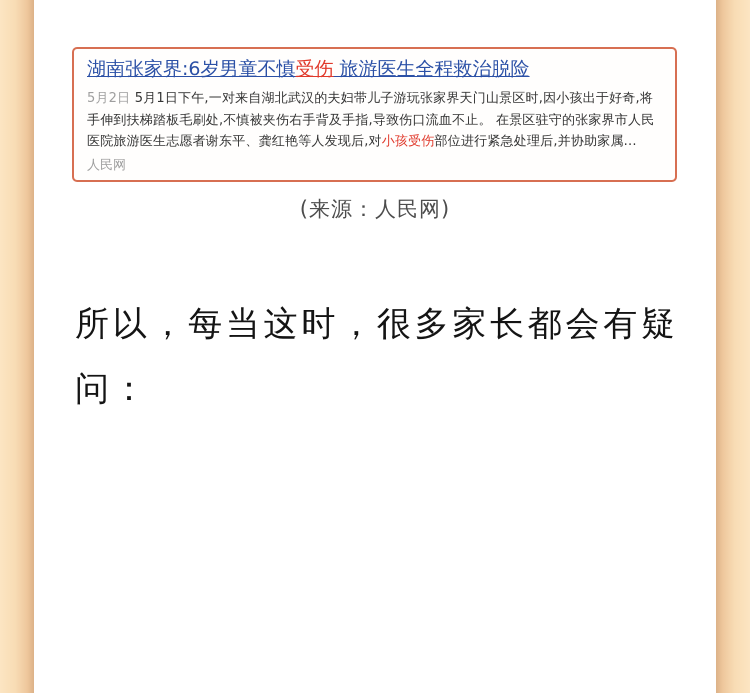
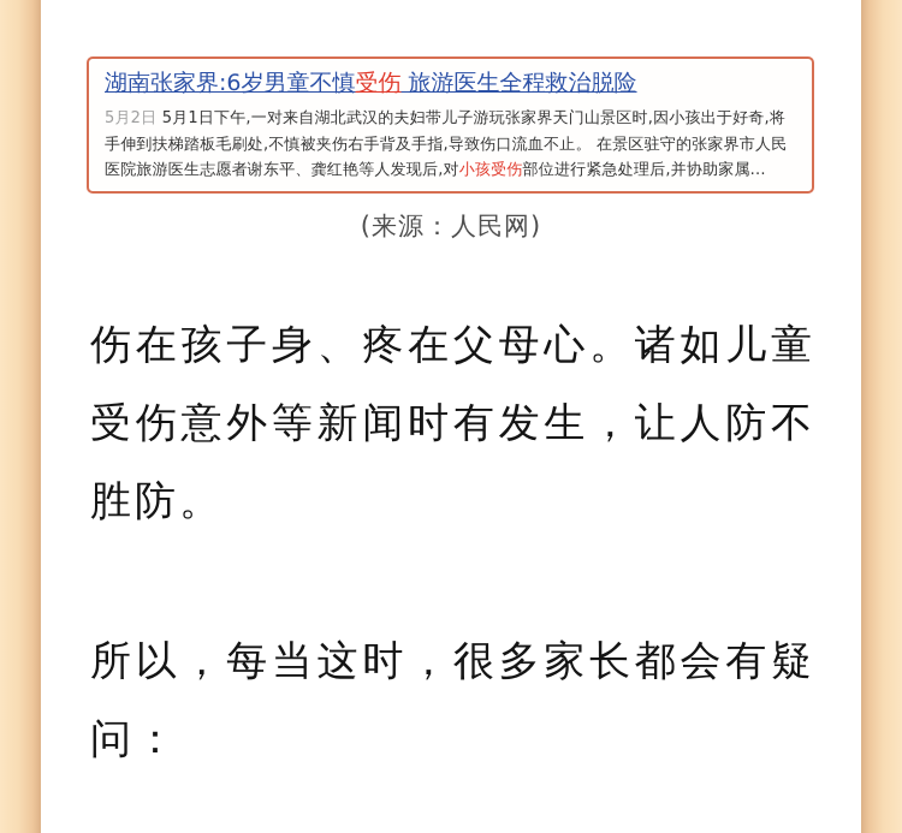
  湖南张家界:6岁男童不慎受伤 旅游医生全程救治脱险
  5月2日 5月1日下午,一对来自湖北武汉的夫妇带儿子游玩张家界天门山景区时,因小孩出于好奇,将手伸到扶梯踏板毛刷处,不慎被夹伤右手背及手指,导致伤口流血不止。 在景区驻守的张家界市人民医院旅游医生志愿者谢东平、龚红艳等人发现后,对小孩受伤部位进行紧急处理后,并协助家属...
- 人民网
  (来源：人民网)
+ 伤在孩子身、疼在父母心。诸如儿童受伤意外等新闻时有发生，让人防不胜防。
  所以，每当这时，很多家长都会有疑问：
